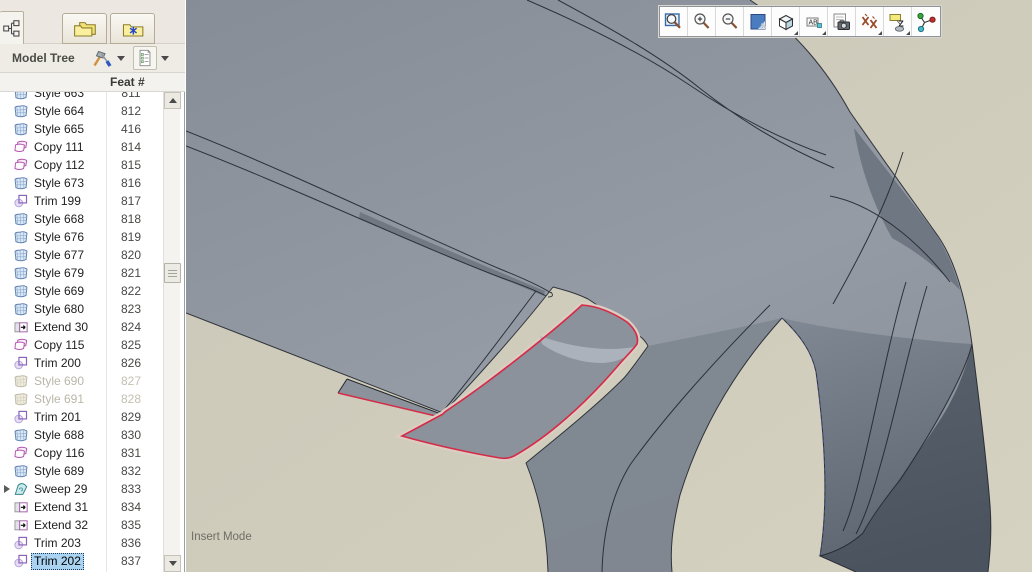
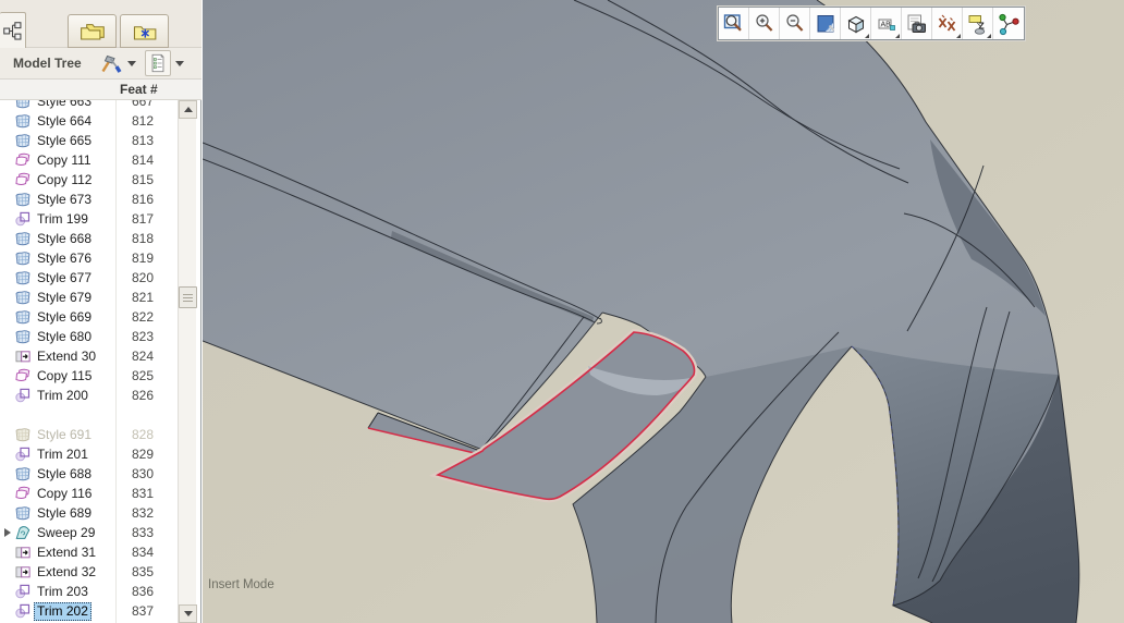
  Model Tree
  Style 663
- 811
+ 667
  Style 664
  812
  Style 665
- 416
+ 813
  Copy 111
  814
  Copy 112
  815
  Style 673
  816
  Trim 199
  817
  Style 668
  818
  Style 676
  819
  Style 677
  820
  Style 679
  821
  Style 669
  822
  Style 680
  823
  Extend 30
  824
  Copy 115
  825
  Trim 200
  826
- Style 690
- 827
  Style 691
  828
  Trim 201
  829
  Style 688
  830
  Copy 116
  831
  Style 689
  832
  Sweep 29
  833
  Extend 31
  834
  Extend 32
  835
  Trim 203
  836
  Trim 202
  837
  Feat #
  Insert Mode
